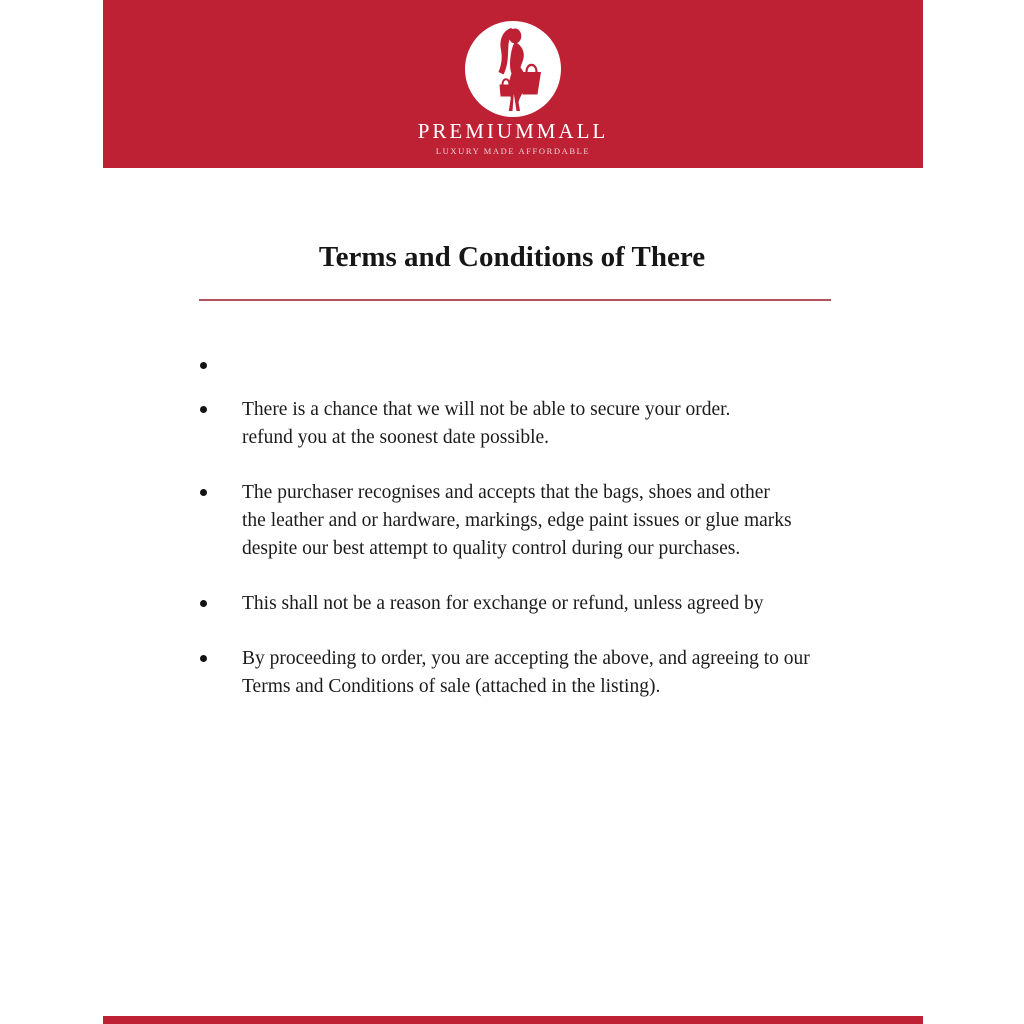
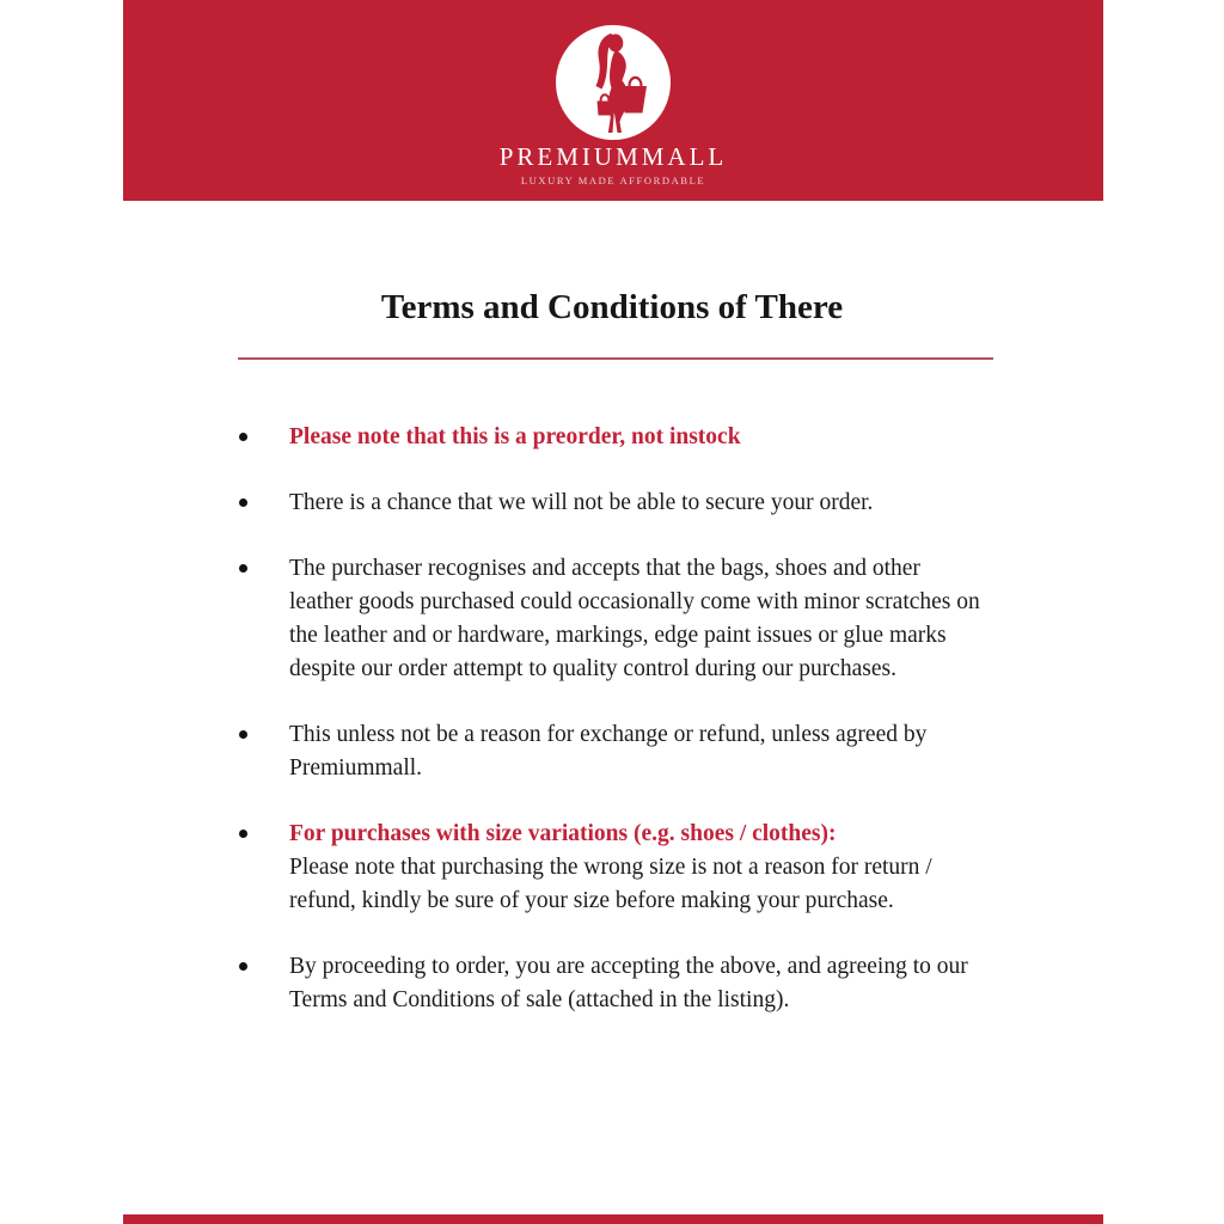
  PREMIUMMALL
  LUXURY MADE AFFORDABLE
  Terms and Conditions of There
+ Please note that this is a preorder, not instock
  There is a chance that we will not be able to secure your order.
- refund you at the soonest date possible.
  The purchaser recognises and accepts that the bags, shoes and other
+ leather goods purchased could occasionally come with minor scratches on
  the leather and or hardware, markings, edge paint issues or glue marks
- despite our best attempt to quality control during our purchases.
+ despite our order attempt to quality control during our purchases.
- This shall not be a reason for exchange or refund, unless agreed by
+ This unless not be a reason for exchange or refund, unless agreed by
+ Premiummall.
+ For purchases with size variations (e.g. shoes / clothes):
+ Please note that purchasing the wrong size is not a reason for return /
+ refund, kindly be sure of your size before making your purchase.
  By proceeding to order, you are accepting the above, and agreeing to our
  Terms and Conditions of sale (attached in the listing).
